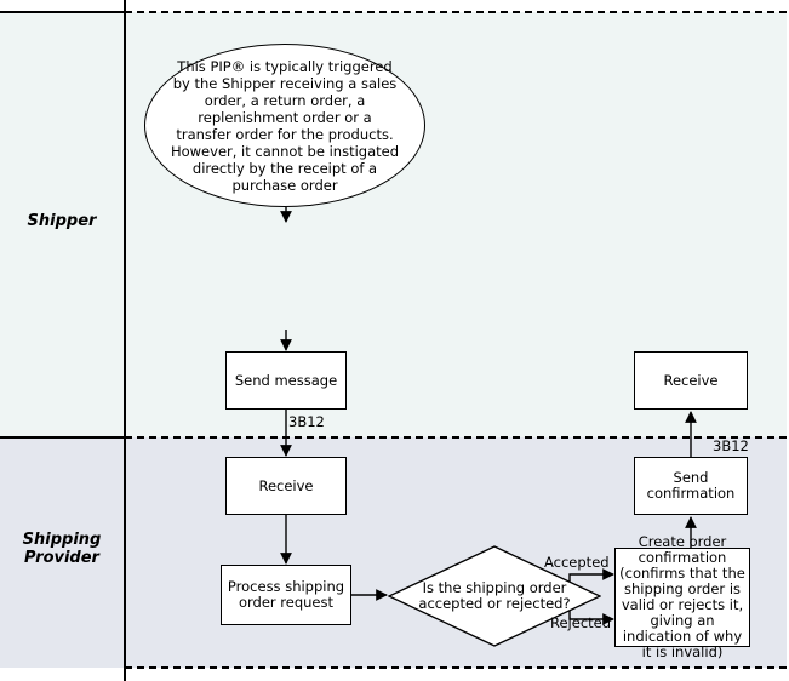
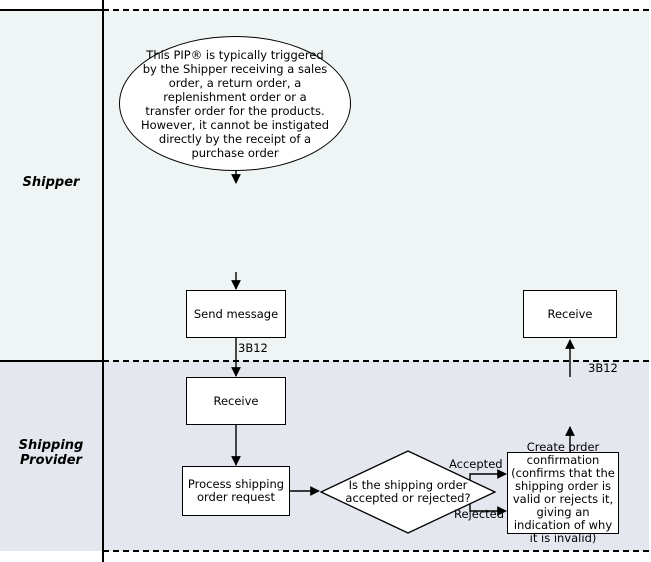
  Shipper
  Shipping
  Provider
  This PIP® is typically triggered by the Shipper receiving a sales order, a return order, a replenishment order or a transfer order for the products. However, it cannot be instigated directly by the receipt of a purchase order
  Send message
  Receive
  Process shipping order request
  Receive
- Send confirmation
  Create order confirmation (confirms that the shipping order is valid or rejects it, giving an indication of why it is invalid)
  Is the shipping order accepted or rejected?
  3B12
  3B12
  Accepted
  Rejected
